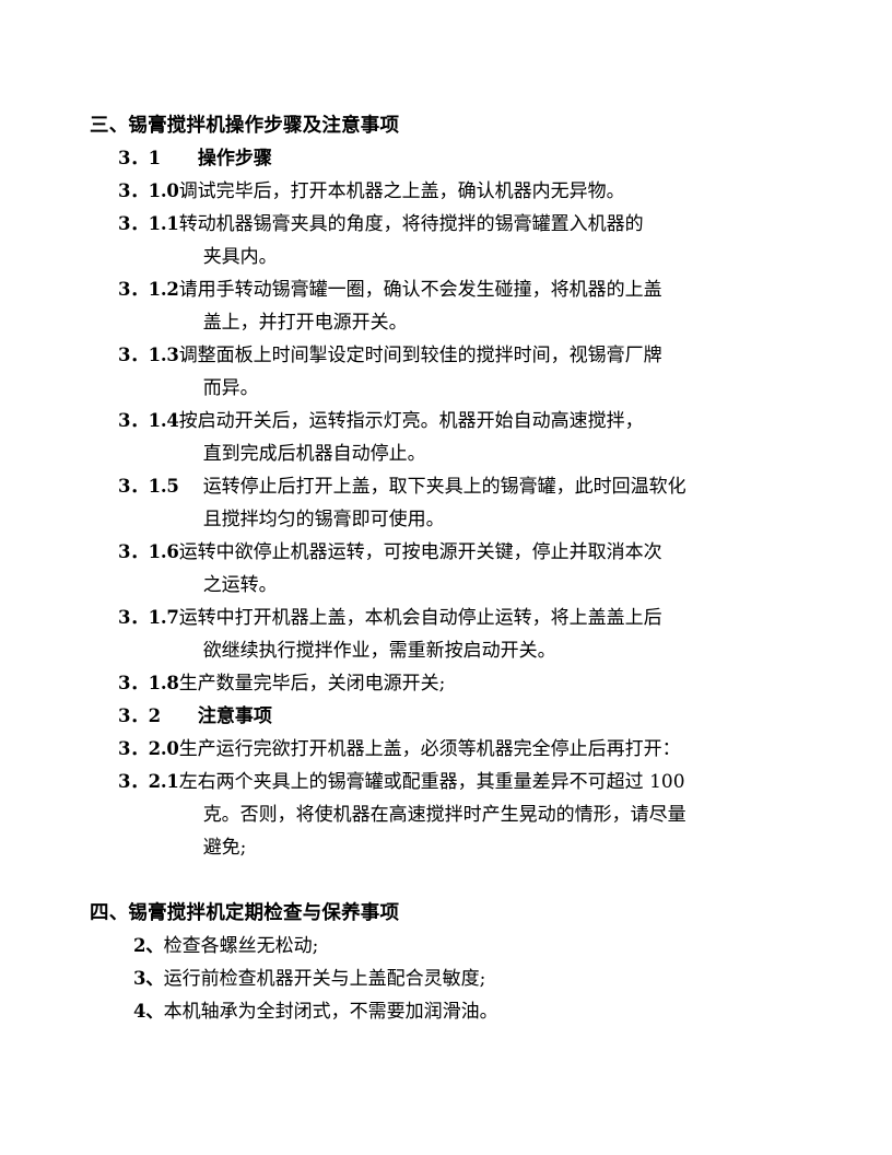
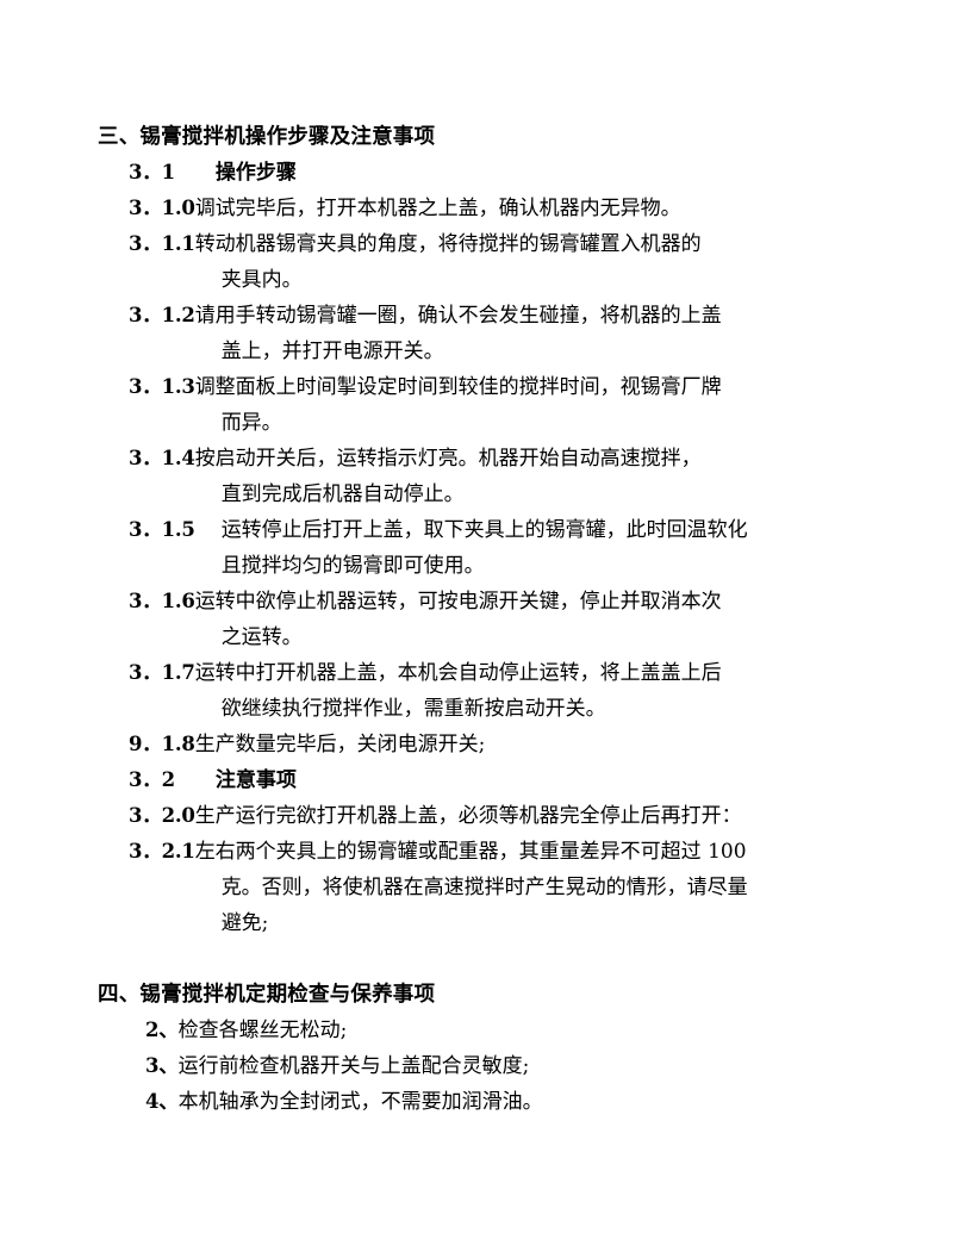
  三、锡膏搅拌机操作步骤及注意事项
  3．1
  操作步骤
  3．1.0
  调试完毕后，打开本机器之上盖，确认机器内无异物。
  3．1.1
  转动机器锡膏夹具的角度，将待搅拌的锡膏罐置入机器的
  夹具内。
  3．1.2
  请用手转动锡膏罐一圈，确认不会发生碰撞，将机器的上盖
  盖上，并打开电源开关。
  3．1.3
  调整面板上时间掣设定时间到较佳的搅拌时间，视锡膏厂牌
  而异。
  3．1.4
  按启动开关后，运转指示灯亮。机器开始自动高速搅拌，
  直到完成后机器自动停止。
  3．1.5
  运转停止后打开上盖，取下夹具上的锡膏罐，此时回温软化
  且搅拌均匀的锡膏即可使用。
  3．1.6
  运转中欲停止机器运转，可按电源开关键，停止并取消本次
  之运转。
  3．1.7
  运转中打开机器上盖，本机会自动停止运转，将上盖盖上后
  欲继续执行搅拌作业，需重新按启动开关。
- 3．1.8
+ 9．1.8
  生产数量完毕后，关闭电源开关;
  3．2
  注意事项
  3．2.0
  生产运行完欲打开机器上盖，必须等机器完全停止后再打开：
  3．2.1
  左右两个夹具上的锡膏罐或配重器，其重量差异不可超过 100
  克。否则，将使机器在高速搅拌时产生晃动的情形，请尽量
  避免;
  四、锡膏搅拌机定期检查与保养事项
  2、
  检查各螺丝无松动;
  3、
  运行前检查机器开关与上盖配合灵敏度;
  4、
  本机轴承为全封闭式，不需要加润滑油。
